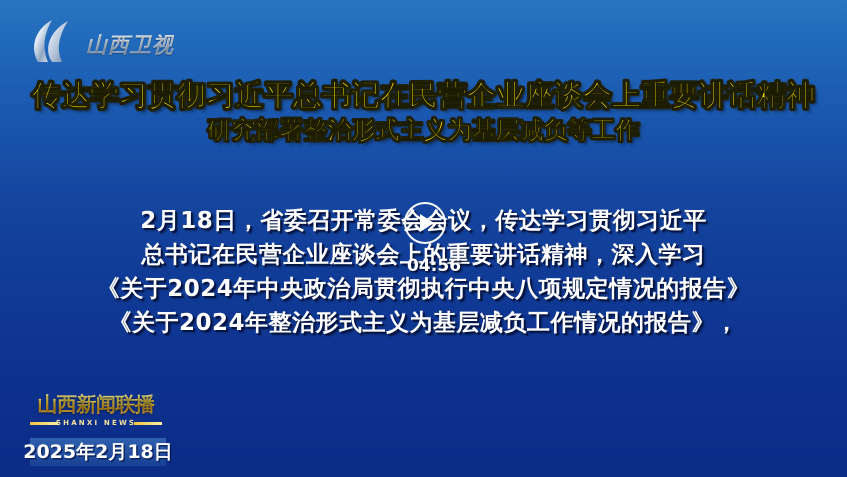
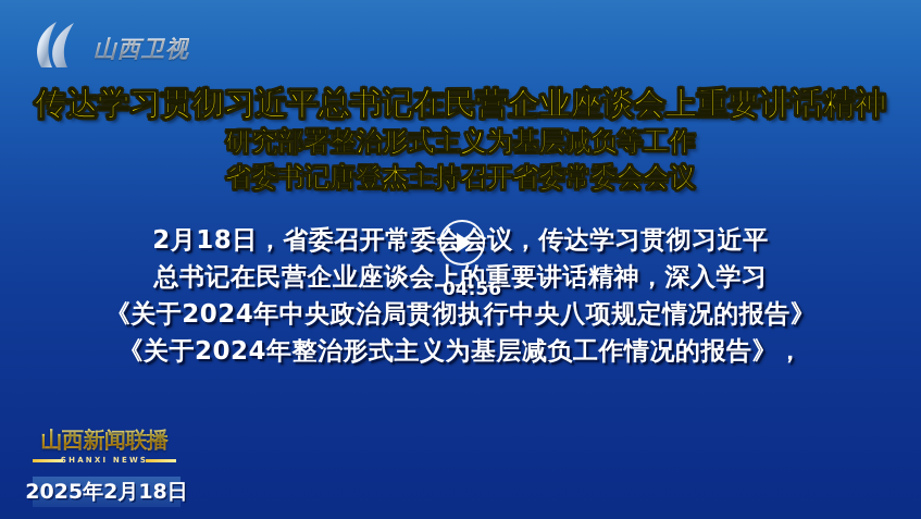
  山西卫视
  传达学习贯彻习近平总书记在民营企业座谈会上重要讲话精神
  研究部署整治形式主义为基层减负等工作
+ 省委书记唐登杰主持召开省委常委会会议
  2月18日，省委召开常委会会议，传达学习贯彻习近平
  总书记在民营企业座谈会上的重要讲话精神，深入学习
  《关于2024年中央政治局贯彻执行中央八项规定情况的报告》
  《关于2024年整治形式主义为基层减负工作情况的报告》，
  04:56
  山西新闻联播
  SHANXI NEWS
  2025年2月18日
